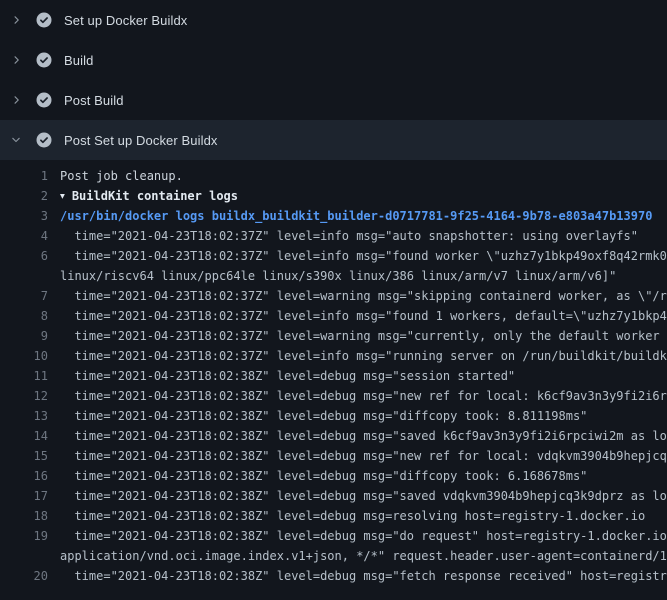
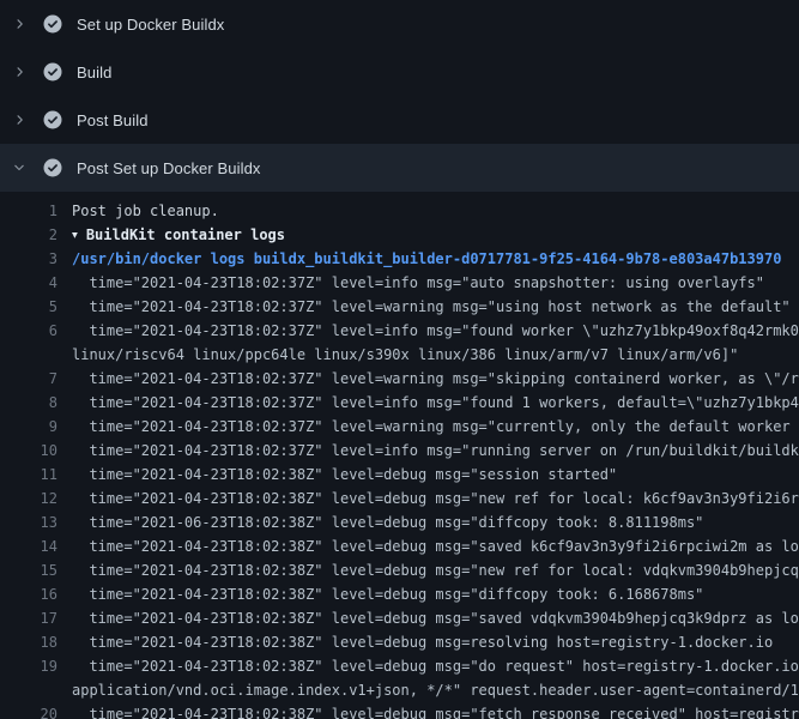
  Set up Docker Buildx
  Build
  Post Build
  Post Set up Docker Buildx
  1
  Post job cleanup.
  2
  ▼ BuildKit container logs
  3
  /usr/bin/docker logs buildx_buildkit_builder-d0717781-9f25-4164-9b78-e803a47b13970
  4
  time="2021-04-23T18:02:37Z" level=info msg="auto snapshotter: using overlayfs"
+ 5
+ time="2021-04-23T18:02:37Z" level=warning msg="using host network as the default"
  6
  time="2021-04-23T18:02:37Z" level=info msg="found worker \"uzhz7y1bkp49oxf8q42rmk0
  linux/riscv64 linux/ppc64le linux/s390x linux/386 linux/arm/v7 linux/arm/v6]"
  7
  time="2021-04-23T18:02:37Z" level=warning msg="skipping containerd worker, as \"/r
  8
  time="2021-04-23T18:02:37Z" level=info msg="found 1 workers, default=\"uzhz7y1bkp4
  9
  time="2021-04-23T18:02:37Z" level=warning msg="currently, only the default worker
  10
  time="2021-04-23T18:02:37Z" level=info msg="running server on /run/buildkit/buildk
  11
  time="2021-04-23T18:02:38Z" level=debug msg="session started"
  12
  time="2021-04-23T18:02:38Z" level=debug msg="new ref for local: k6cf9av3n3y9fi2i6r
  13
- time="2021-04-23T18:02:38Z" level=debug msg="diffcopy took: 8.811198ms"
+ time="2021-06-23T18:02:38Z" level=debug msg="diffcopy took: 8.811198ms"
  14
  time="2021-04-23T18:02:38Z" level=debug msg="saved k6cf9av3n3y9fi2i6rpciwi2m as lo
  15
  time="2021-04-23T18:02:38Z" level=debug msg="new ref for local: vdqkvm3904b9hepjcq
  16
  time="2021-04-23T18:02:38Z" level=debug msg="diffcopy took: 6.168678ms"
  17
  time="2021-04-23T18:02:38Z" level=debug msg="saved vdqkvm3904b9hepjcq3k9dprz as lo
  18
  time="2021-04-23T18:02:38Z" level=debug msg=resolving host=registry-1.docker.io
  19
  time="2021-04-23T18:02:38Z" level=debug msg="do request" host=registry-1.docker.io
  application/vnd.oci.image.index.v1+json, */*" request.header.user-agent=containerd/1
  20
  time="2021-04-23T18:02:38Z" level=debug msg="fetch response received" host=registr
